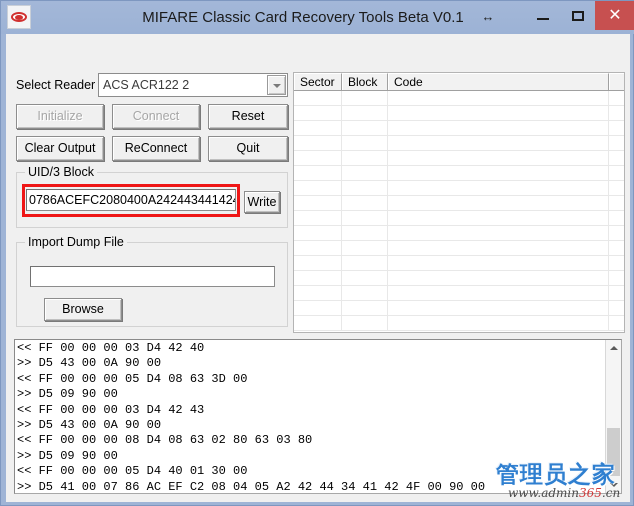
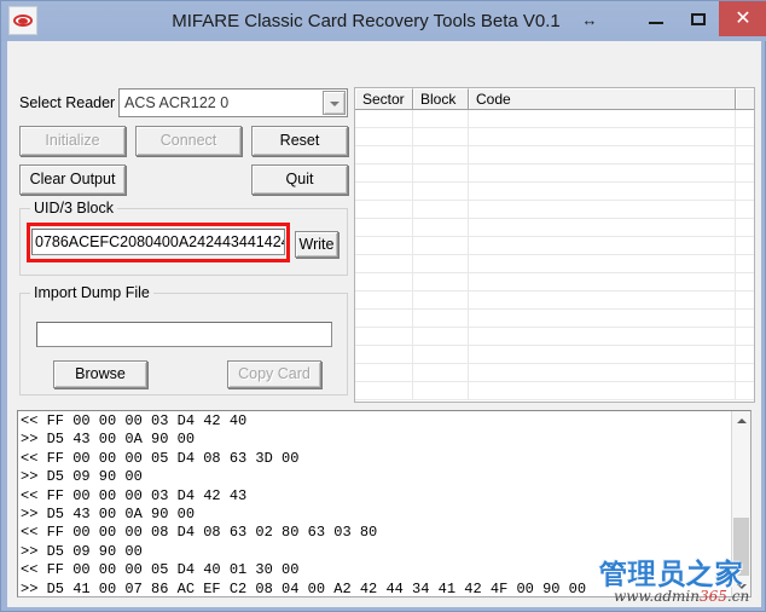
  MIFARE Classic Card Recovery Tools Beta V0.1
  ↔
  ✕
  Select Reader
- ACS ACR122 2
+ ACS ACR122 0
  Initialize
  Connect
  Reset
  Clear Output
- ReConnect
  Quit
  UID/3 Block
  0786ACEFC2080400A24244344142
  Write
  Import Dump File
  Browse
+ Copy Card
  Sector
  Block
  Code
  << FF 00 00 00 03 D4 42 40
  >> D5 43 00 0A 90 00
  << FF 00 00 00 05 D4 08 63 3D 00
  >> D5 09 90 00
  << FF 00 00 00 03 D4 42 43
  >> D5 43 00 0A 90 00
  << FF 00 00 00 08 D4 08 63 02 80 63 03 80
  >> D5 09 90 00
  << FF 00 00 00 05 D4 40 01 30 00
- >> D5 41 00 07 86 AC EF C2 08 04 05 A2 42 44 34 41 42 4F 00 90 00
+ >> D5 41 00 07 86 AC EF C2 08 04 00 A2 42 44 34 41 42 4F 00 90 00
  管理员之家
  www.admin365.cn
